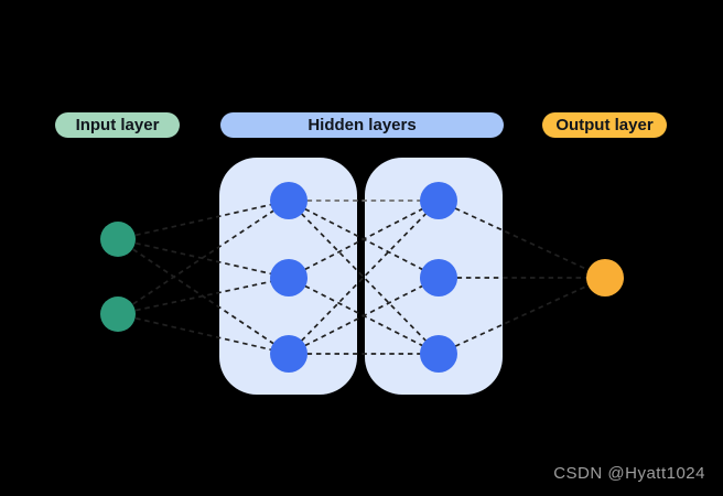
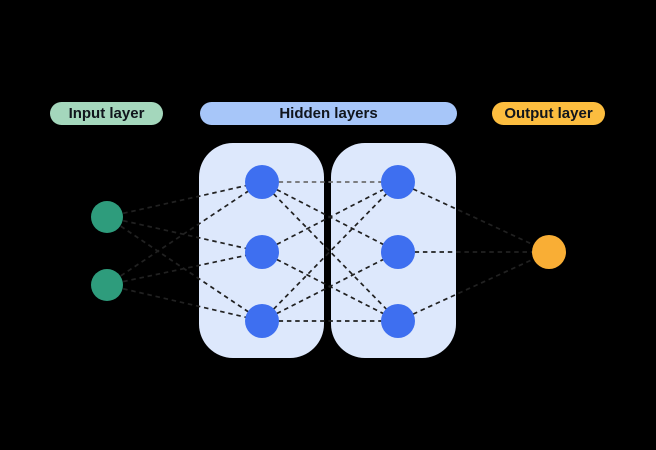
  Input layer
  Hidden layers
  Output layer
- CSDN @Hyatt1024
